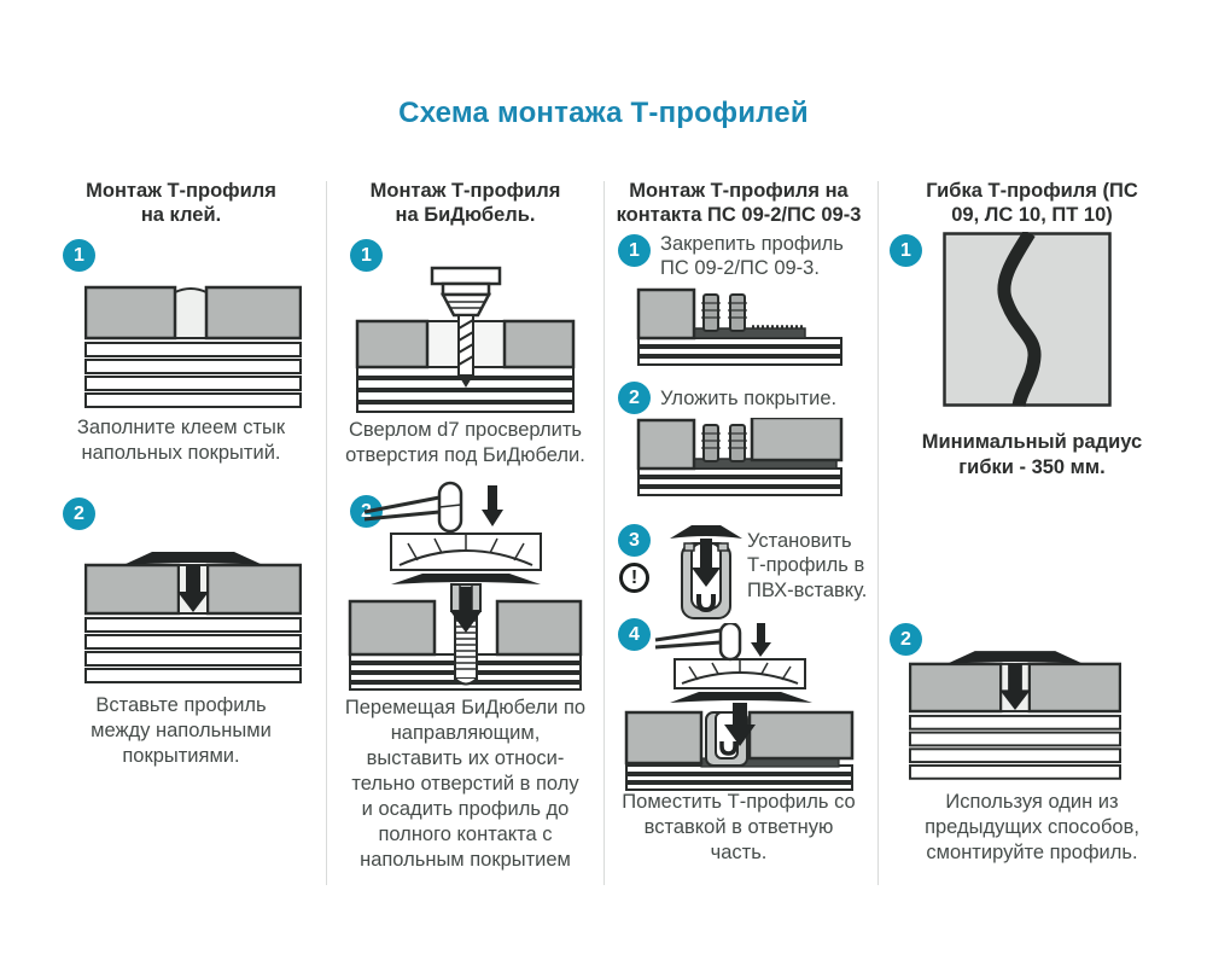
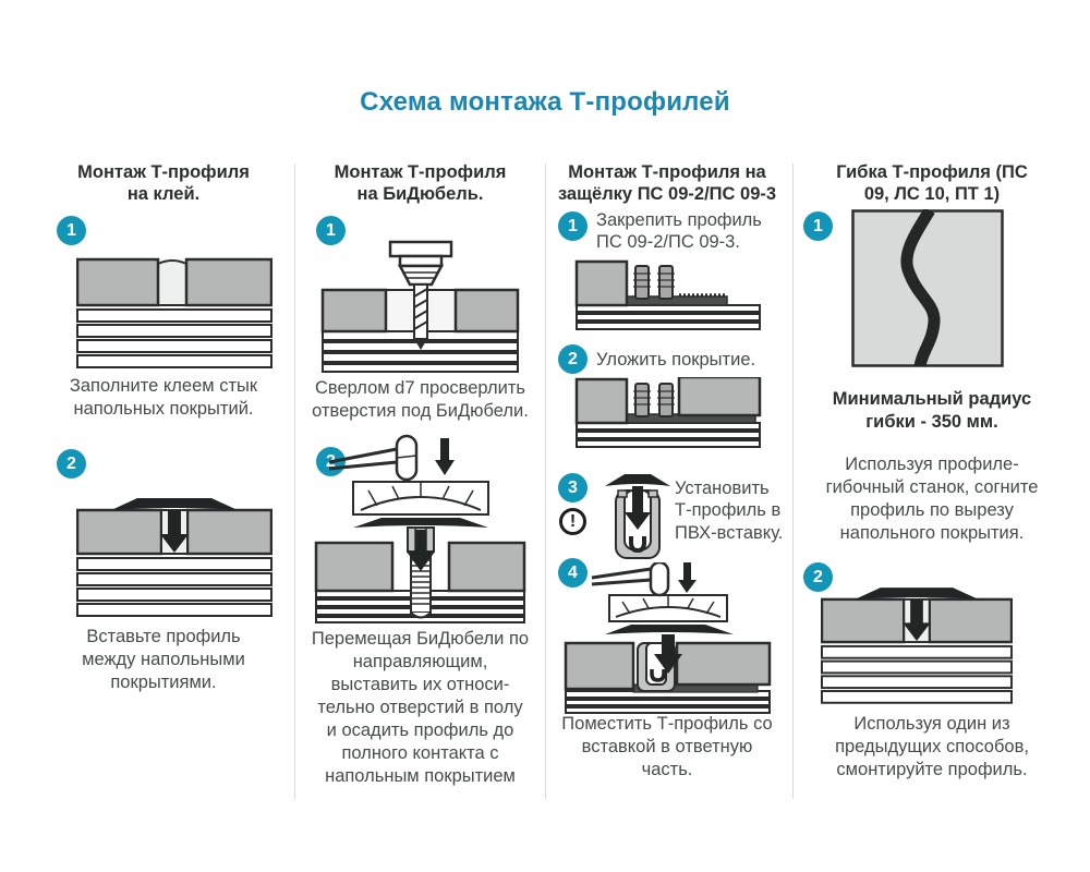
  Схема монтажа Т-профилей
  Монтаж Т-профиля на клей.
  1
  Заполните клеем стык напольных покрытий.
  2
  Вставьте профиль между напольными покрытиями.
  Монтаж Т-профиля на БиДюбель.
  1
  Сверлом d7 просверлить отверстия под БиДюбели.
  Перемещая БиДюбели по направляющим, выставить их относи­тельно отверстий в полу и осадить профиль до полного контакта с напольным покрытием
- Монтаж Т-профиля на контакта ПС 09-2/ПС 09-3
+ Монтаж Т-профиля на защёлку ПС 09-2/ПС 09-3
  1
  Закрепить профиль ПС 09-2/ПС 09-3.
  2
  Уложить покрытие.
  3
  !
  Установить Т-профиль в ПВХ-вставку.
  4
  Поместить Т-профиль со вставкой в ответную часть.
- Гибка Т-профиля (ПС 09, ЛС 10, ПТ 10)
+ Гибка Т-профиля (ПС 09, ЛС 10, ПТ 1)
  1
  Минимальный радиус гибки - 350 мм.
+ Используя профиле­гибочный станок, согните профиль по вырезу напольного покрытия.
  2
  Используя один из предыдущих способов, смонтируйте профиль.
